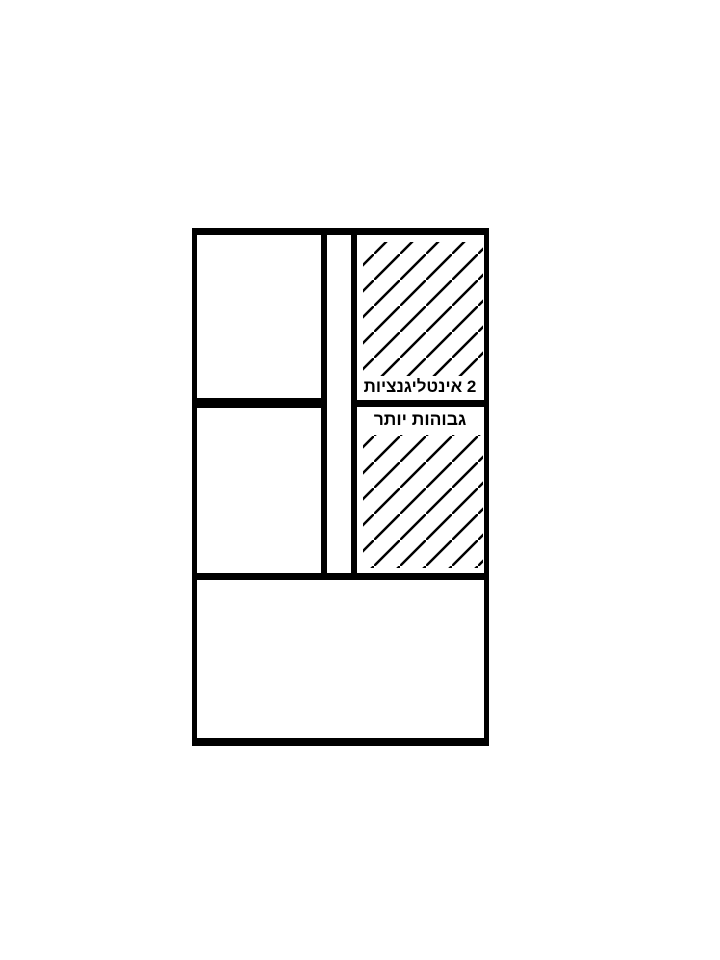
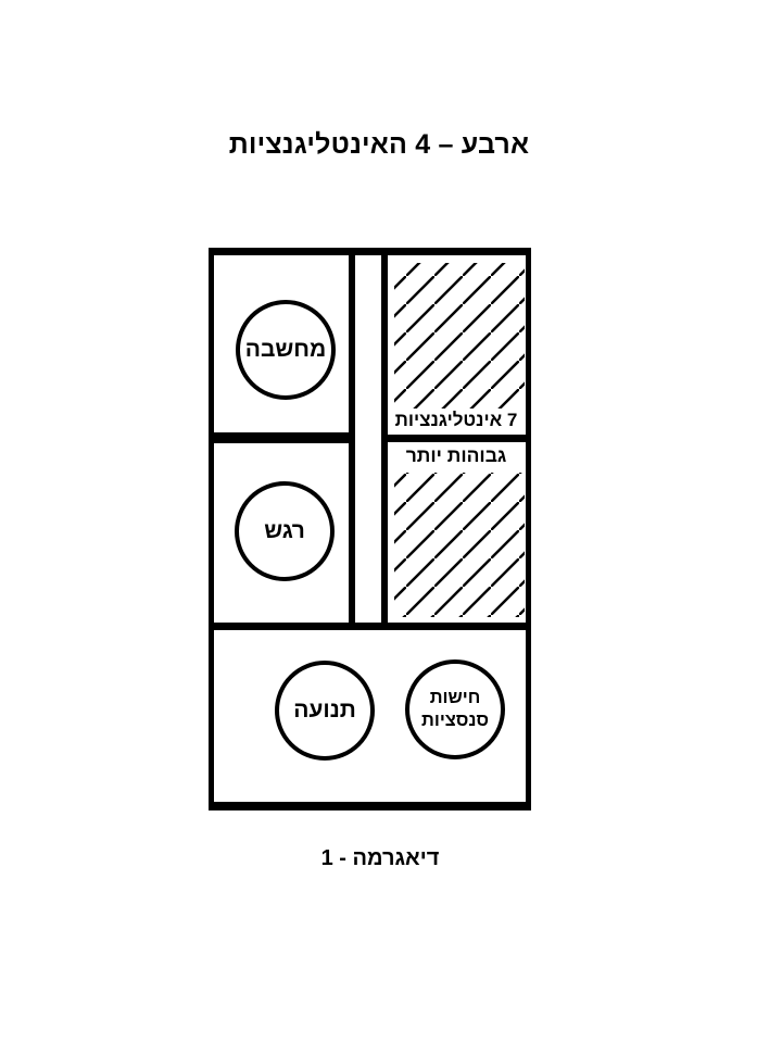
+ ארבע – 4 האינטליגנציות
+ מחשבה
+ רגש
+ תנועה
+ חישות
+ סנסציות
- 2 אינטליגנציות
+ 7 אינטליגנציות
  גבוהות יותר
+ דיאגרמה - 1
